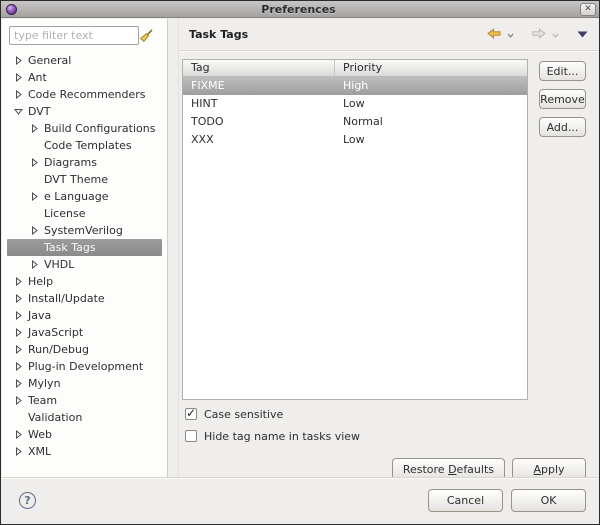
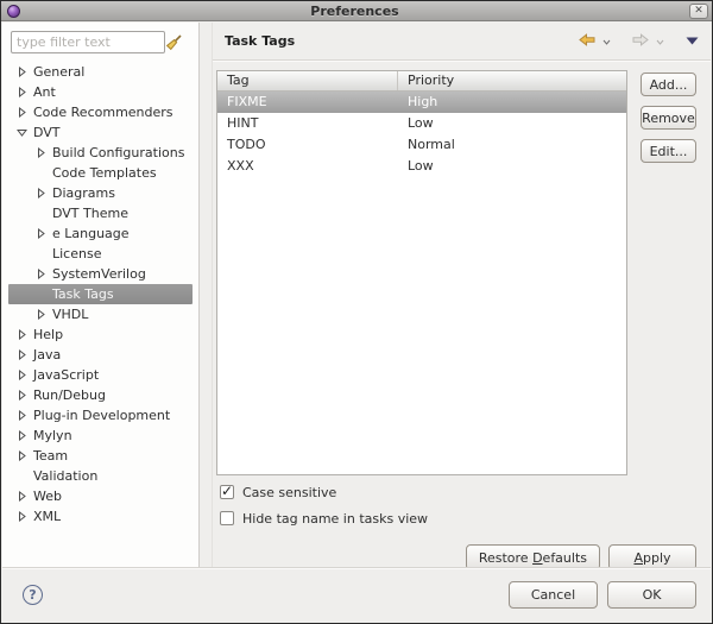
  Preferences
  ✕
  type filter text
  General
  Ant
  Code Recommenders
  DVT
  Build Configurations
  Code Templates
  Diagrams
  DVT Theme
  e Language
  License
  SystemVerilog
  Task Tags
  VHDL
  Help
- Install/Update
  Java
  JavaScript
  Run/Debug
  Plug-in Development
  Mylyn
  Team
  Validation
  Web
  XML
  Task Tags
  Tag
  Priority
  FIXME
  High
  HINT
  Low
  TODO
  Normal
  XXX
  Low
- Edit...
+ Add...
  Remove
- Add...
+ Edit...
  ✓
  Case sensitive
  Hide tag name in tasks view
  Restore Defaults
  Apply
  ?
  Cancel
  OK
